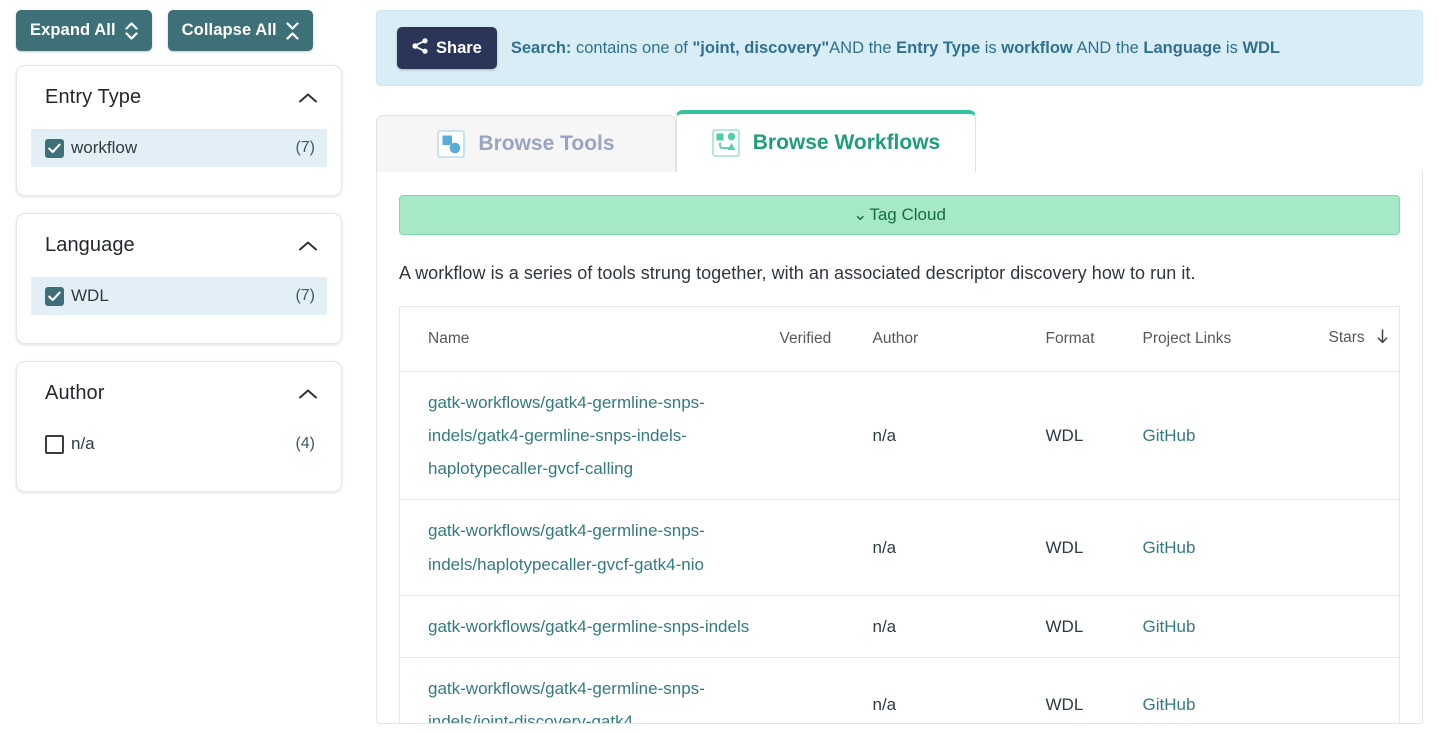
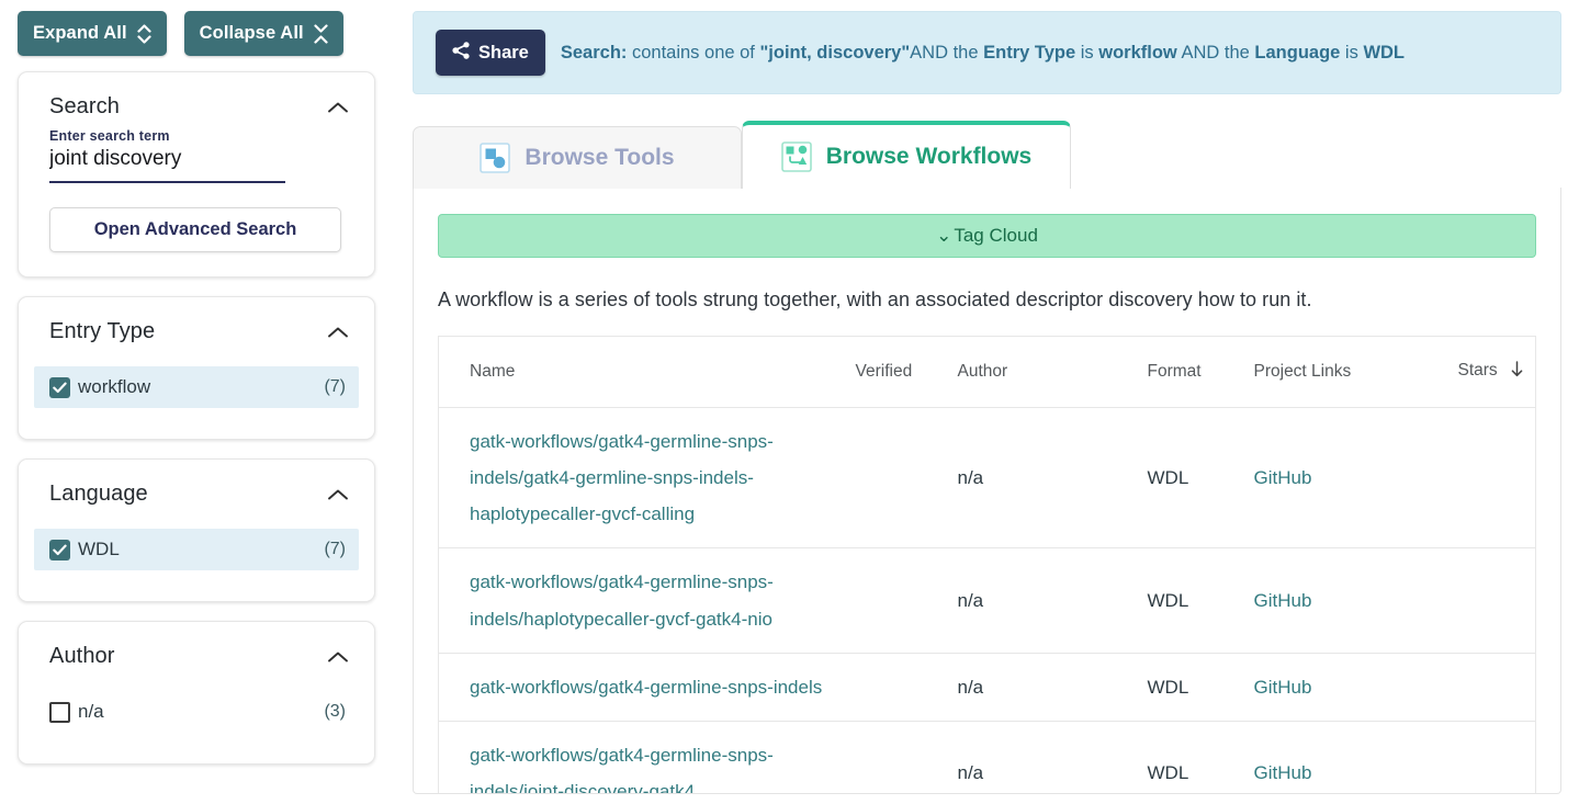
  Expand All
  Collapse All
+ Search
+ Enter search term
+ joint discovery
+ Open Advanced Search
  Entry Type
  workflow
  (7)
  Language
  WDL
  (7)
  Author
  n/a
- (4)
+ (3)
  Share
  Search: contains one of "joint, discovery"AND the Entry Type is workflow AND the Language is WDL
  Browse Tools
  Browse Workflows
  ⌄
  Tag Cloud
  A workflow is a series of tools strung together, with an associated descriptor discovery how to run it.
  Name	Verified	Author	Format	Project Links	Stars
  gatk-workflows/gatk4-germline-snps-indels/gatk4-germline-snps-indels-haplotypecaller-gvcf-calling		n/a	WDL	GitHub
  gatk-workflows/gatk4-germline-snps-indels/haplotypecaller-gvcf-gatk4-nio		n/a	WDL	GitHub
  gatk-workflows/gatk4-germline-snps-indels		n/a	WDL	GitHub
  gatk-workflows/gatk4-germline-snps-indels/joint-discovery-gatk4		n/a	WDL	GitHub
